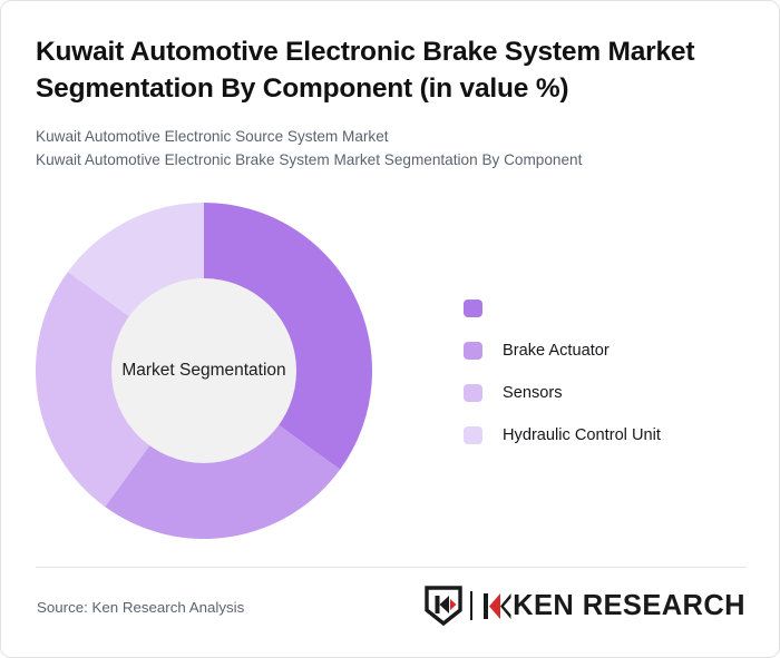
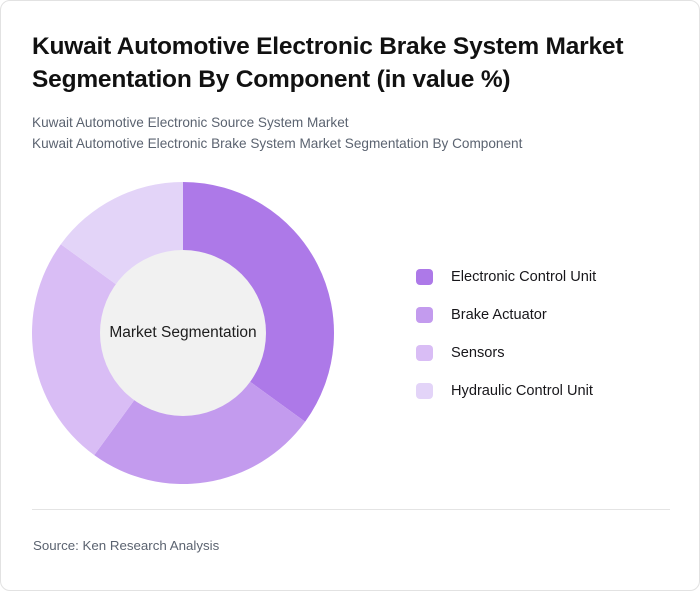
  Kuwait Automotive Electronic Brake System Market Segmentation By Component (in value %)
  Kuwait Automotive Electronic Source System Market
  Kuwait Automotive Electronic Brake System Market Segmentation By Component
  Market Segmentation
+ Electronic Control Unit
  Brake Actuator
  Sensors
  Hydraulic Control Unit
  Source: Ken Research Analysis
- KEN RESEARCH
